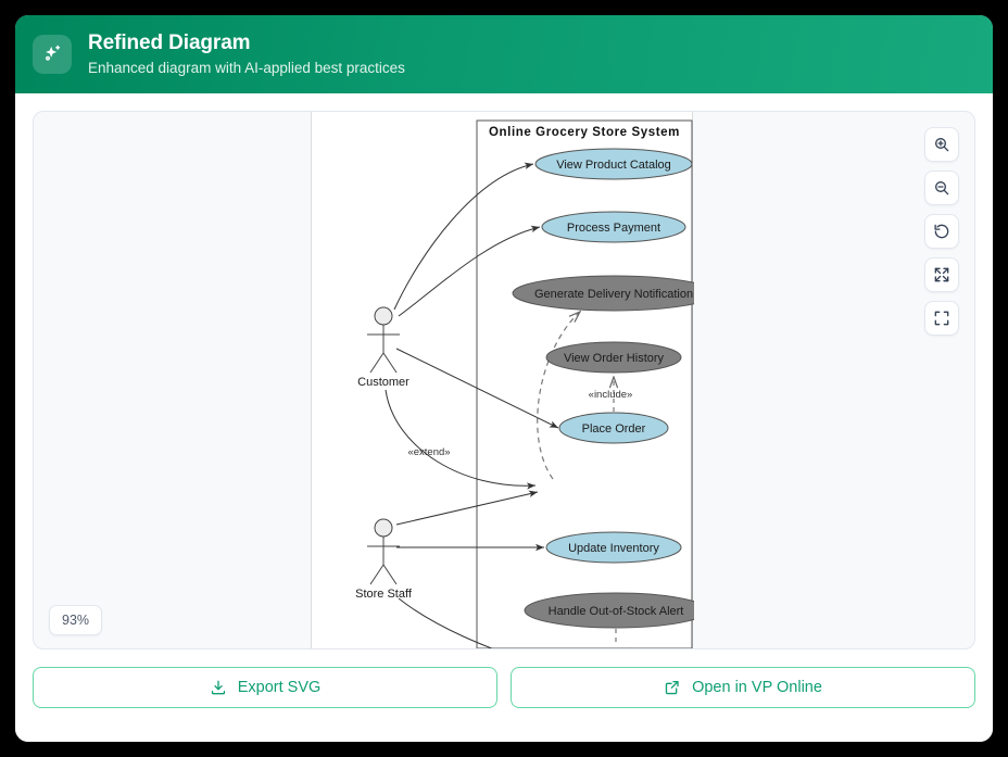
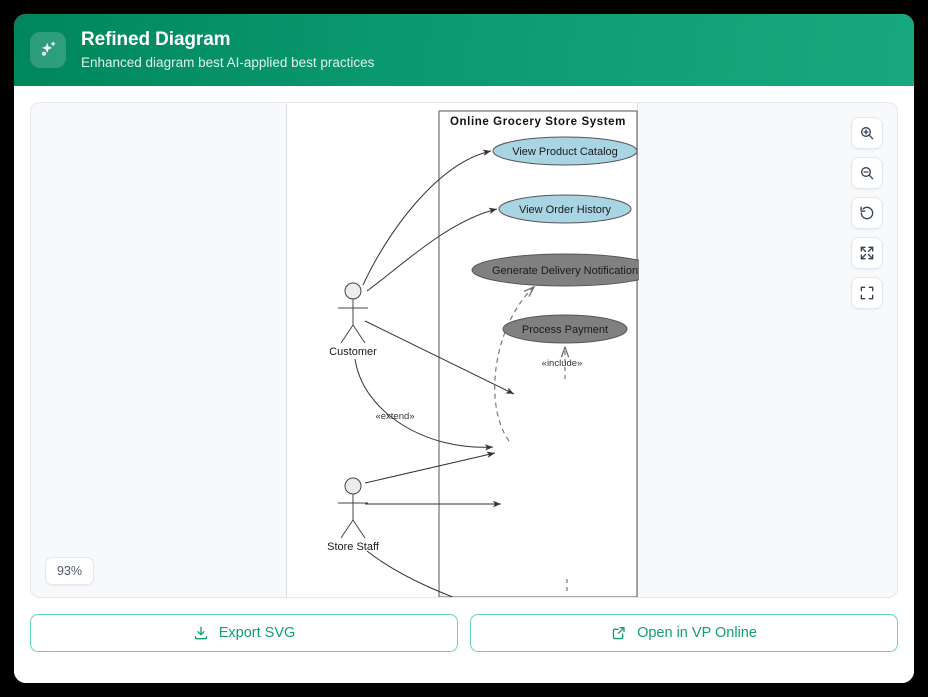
  Refined Diagram
- Enhanced diagram with AI-applied best practices
+ Enhanced diagram best AI-applied best practices
  Online Grocery Store System
  Customer
  Store Staff
  «include»
  «extend»
  View Product Catalog
- Process Payment
+ View Order History
  Generate Delivery Notification
- View Order History
+ Process Payment
- Place Order
- Update Inventory
- Handle Out-of-Stock Alert
  93%
  Export SVG
  Open in VP Online
